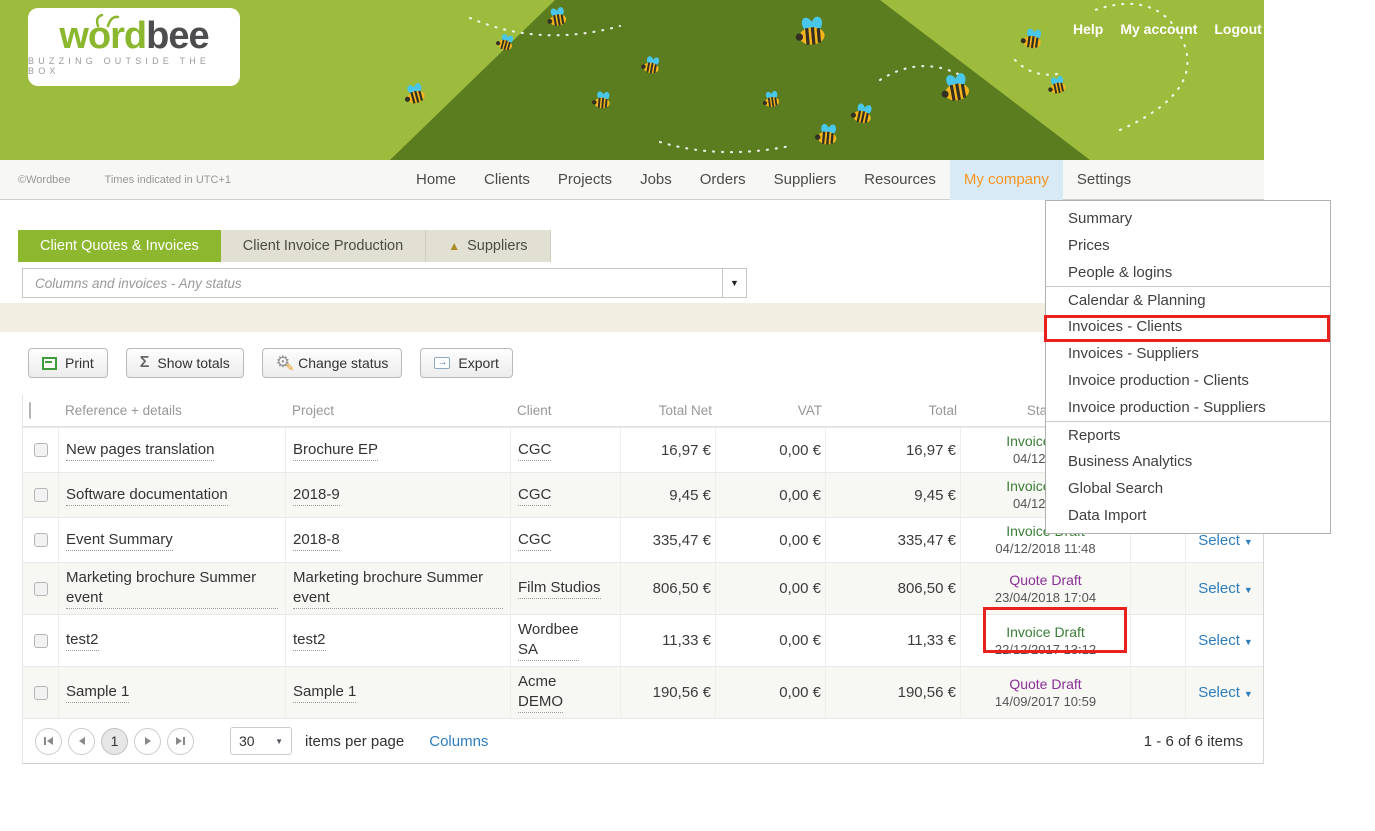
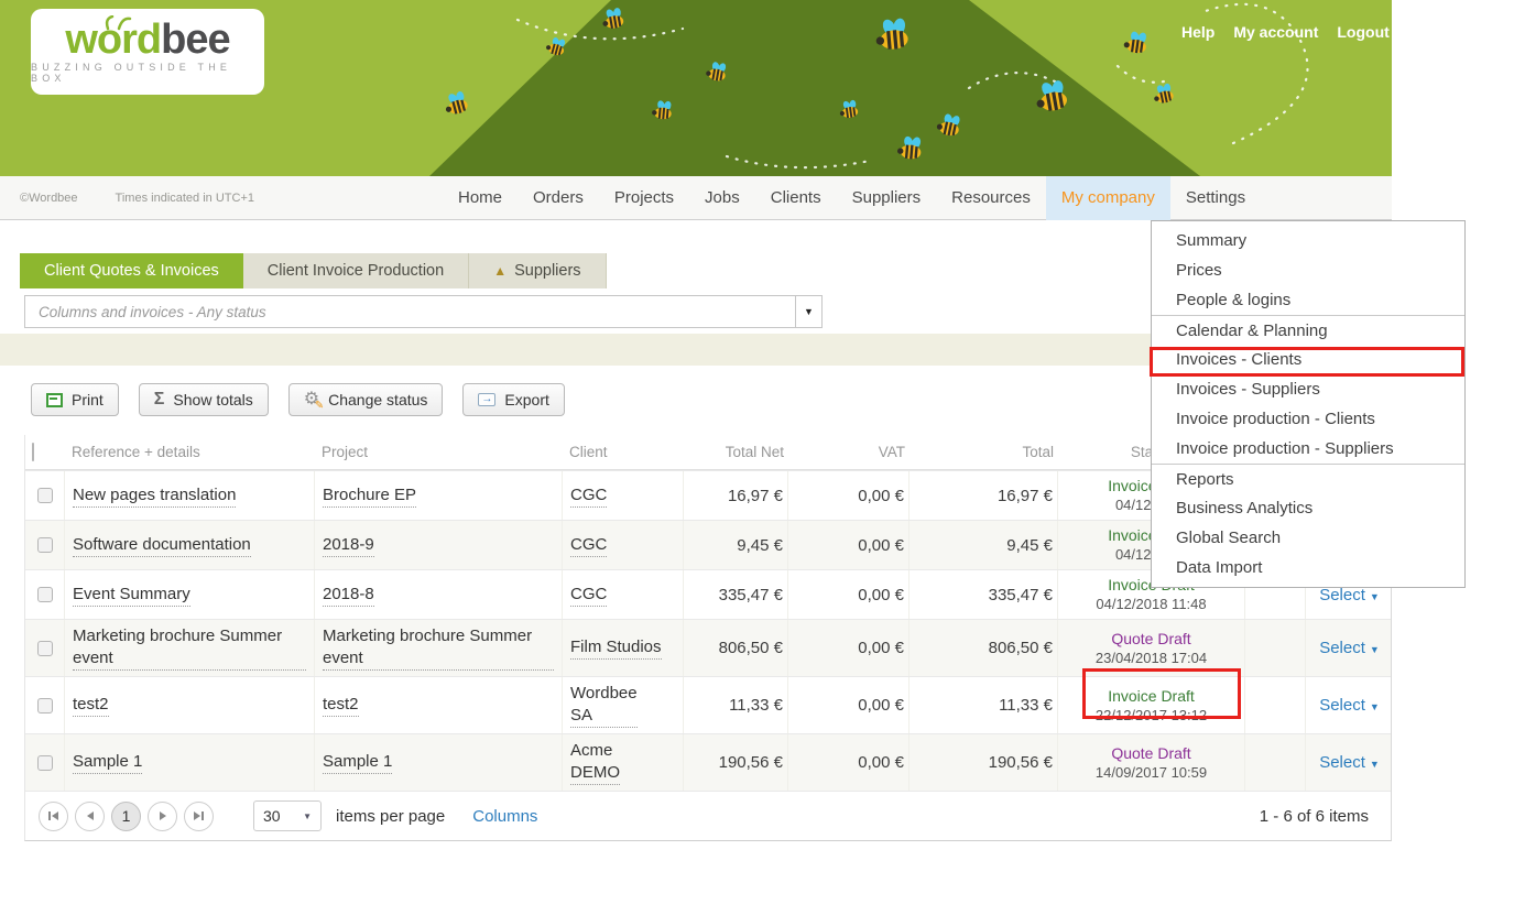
  wordbee
  BUZZING OUTSIDE THE BOX
  Help
  My account
  Logout
  ©Wordbee
  Times indicated in UTC+1
  Home
- Clients
+ Orders
  Projects
  Jobs
- Orders
+ Clients
  Suppliers
  Resources
  My company
  Settings
  Client Quotes & Invoices
  Client Invoice Production
  ▲
  Suppliers
  Columns and invoices - Any status
  ▼
  Print
  Σ
  Show totals
  ⚙
  ✎
  Change status
  →
  Export
  Reference + details
  Project
  Client
  Total Net
  VAT
  Total
  New pages translation
  Brochure EP
  CGC
  16,97 €
  0,00 €
  16,97 €
  Software documentation
  2018-9
  CGC
  9,45 €
  0,00 €
  9,45 €
  Event Summary
  2018-8
  CGC
  335,47 €
  0,00 €
  335,47 €
  04/12/2018 11:48
  Select ▼
  Marketing brochure Summer event
  Marketing brochure Summer event
  Film Studios
  806,50 €
  0,00 €
  806,50 €
  Quote Draft
  23/04/2018 17:04
  Select ▼
  test2
  test2
  Wordbee
  SA
  11,33 €
  0,00 €
  11,33 €
  Invoice Draft
  22/12/2017 13:12
  Select ▼
  Sample 1
  Sample 1
  Acme
  DEMO
  190,56 €
  0,00 €
  190,56 €
  Quote Draft
  14/09/2017 10:59
  Select ▼
  1
  30
  ▼
  items per page
  Columns
  1 - 6 of 6 items
  Summary
  Prices
  People & logins
  Calendar & Planning
  Invoices - Clients
  Invoices - Suppliers
  Invoice production - Clients
  Invoice production - Suppliers
  Reports
  Business Analytics
  Global Search
  Data Import
